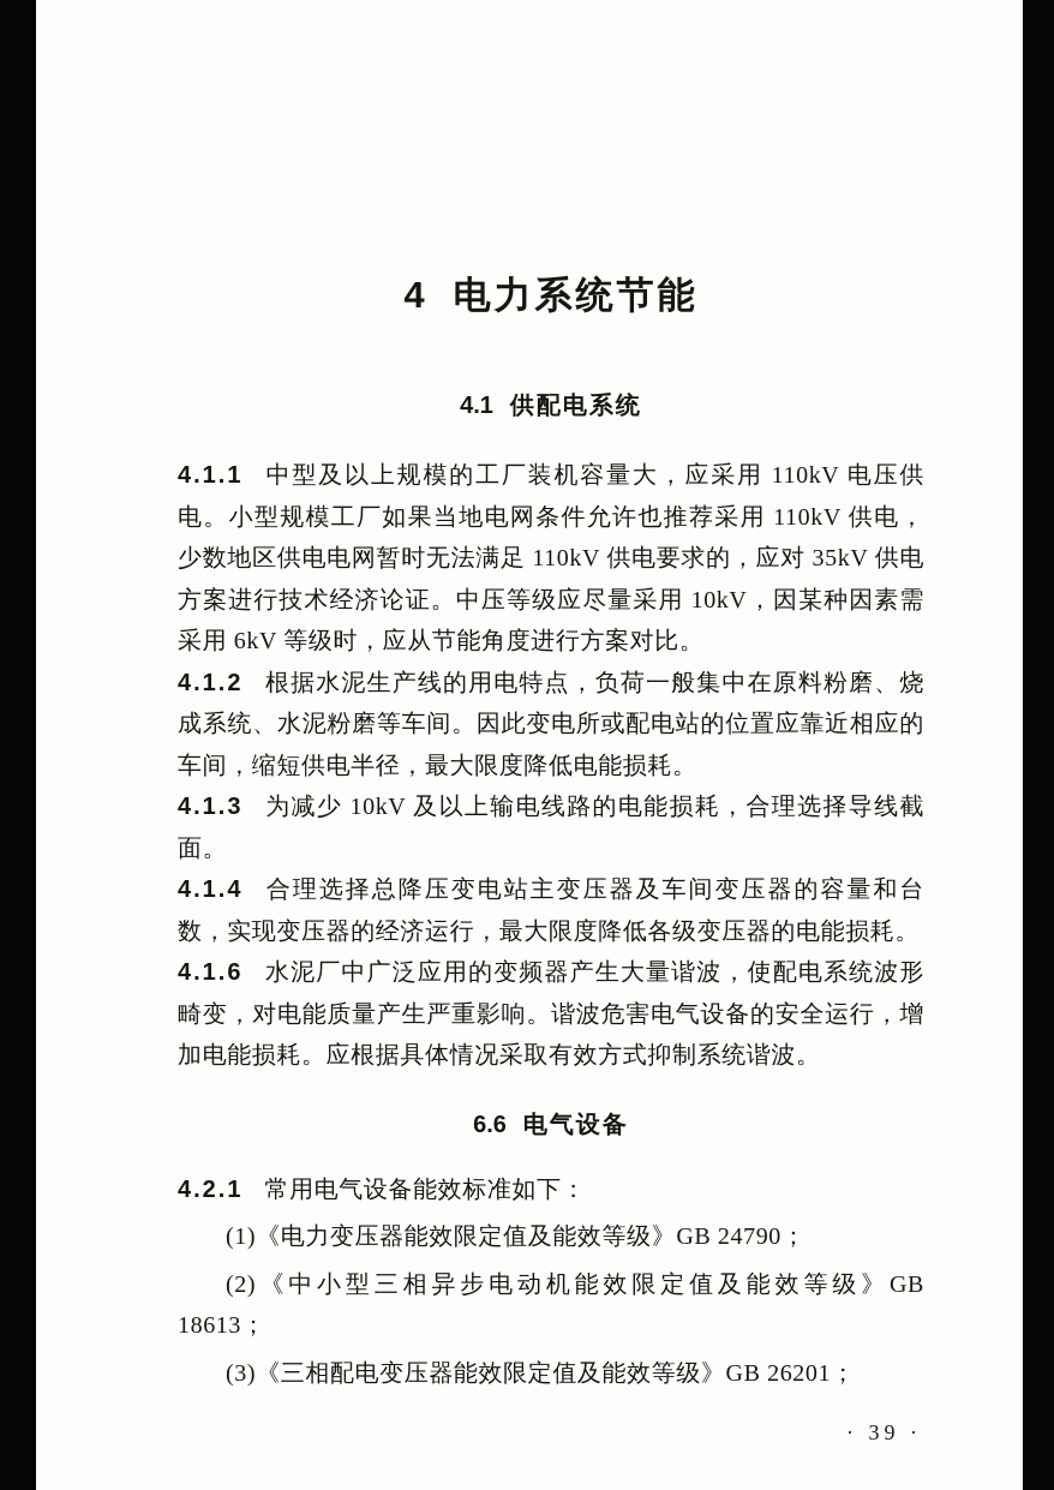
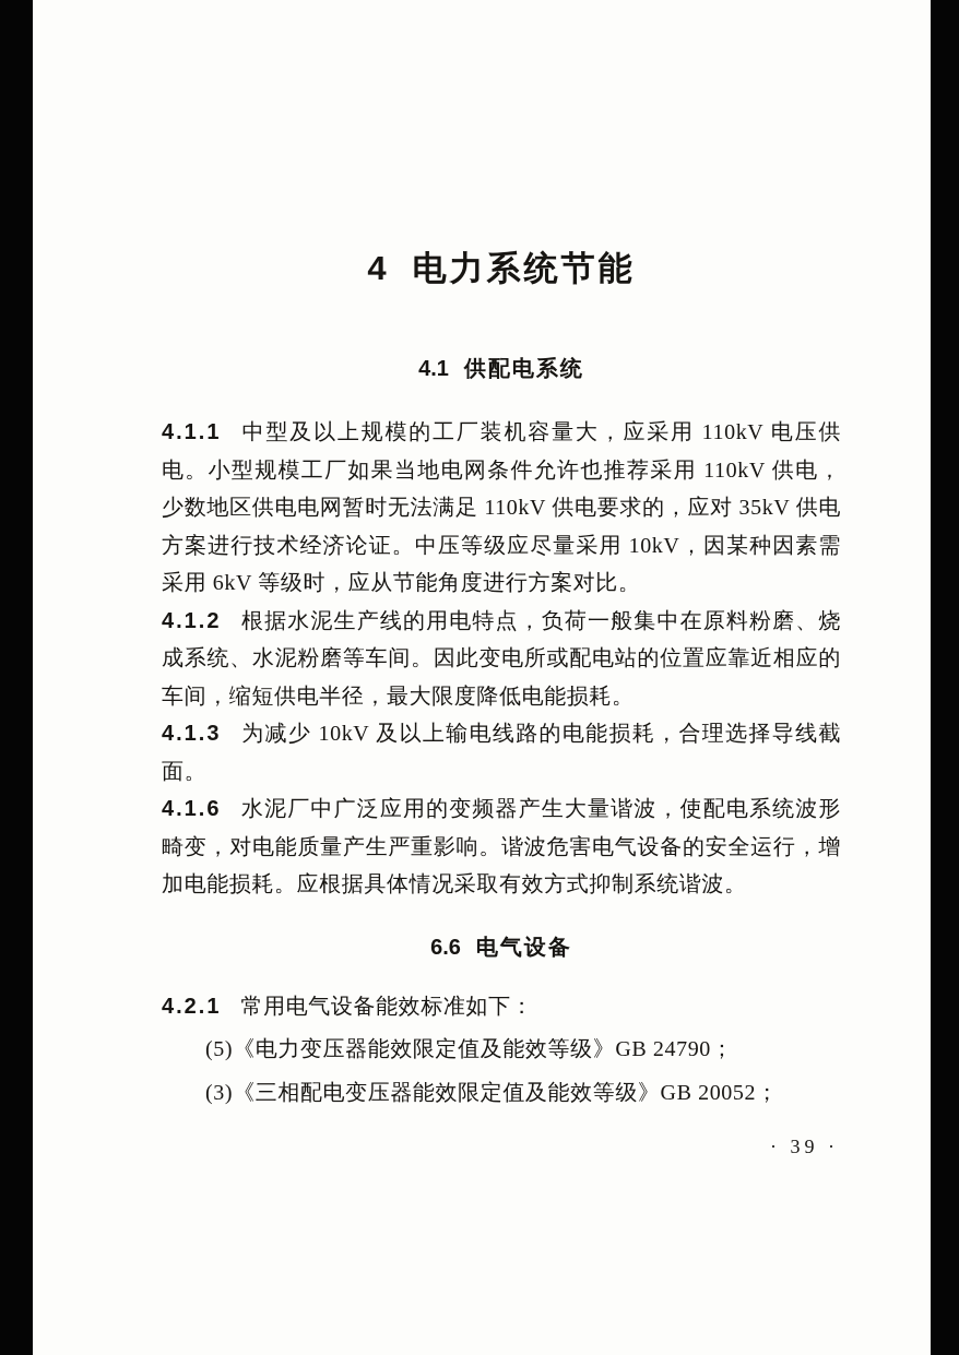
  4 电力系统节能
  4.1 供配电系统
  4.1.1 中型及以上规模的工厂装机容量大，应采用 110kV 电压供电。小型规模工厂如果当地电网条件允许也推荐采用 110kV 供电，少数地区供电电网暂时无法满足 110kV 供电要求的，应对 35kV 供电方案进行技术经济论证。中压等级应尽量采用 10kV，因某种因素需采用 6kV 等级时，应从节能角度进行方案对比。
  4.1.2 根据水泥生产线的用电特点，负荷一般集中在原料粉磨、烧成系统、水泥粉磨等车间。因此变电所或配电站的位置应靠近相应的车间，缩短供电半径，最大限度降低电能损耗。
  4.1.3 为减少 10kV 及以上输电线路的电能损耗，合理选择导线截面。
- 4.1.4 合理选择总降压变电站主变压器及车间变压器的容量和台数，实现变压器的经济运行，最大限度降低各级变压器的电能损耗。
  4.1.6 水泥厂中广泛应用的变频器产生大量谐波，使配电系统波形畸变，对电能质量产生严重影响。谐波危害电气设备的安全运行，增加电能损耗。应根据具体情况采取有效方式抑制系统谐波。
  6.6 电气设备
  4.2.1 常用电气设备能效标准如下：
- (1)《电力变压器能效限定值及能效等级》GB 24790；
+ (5)《电力变压器能效限定值及能效等级》GB 24790；
- (2)《中小型三相异步电动机能效限定值及能效等级》GB 18613；
- (3)《三相配电变压器能效限定值及能效等级》GB 26201；
+ (3)《三相配电变压器能效限定值及能效等级》GB 20052；
  · 39 ·
